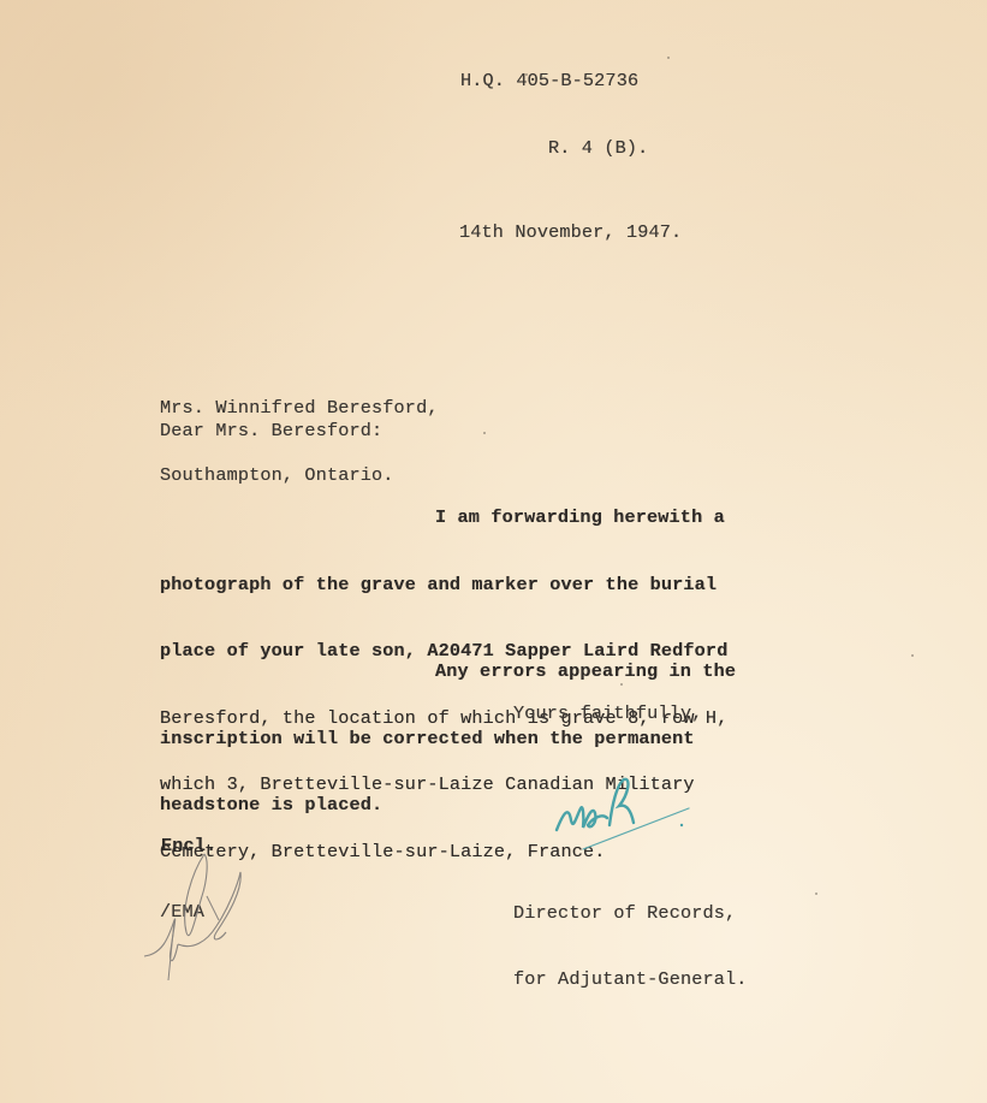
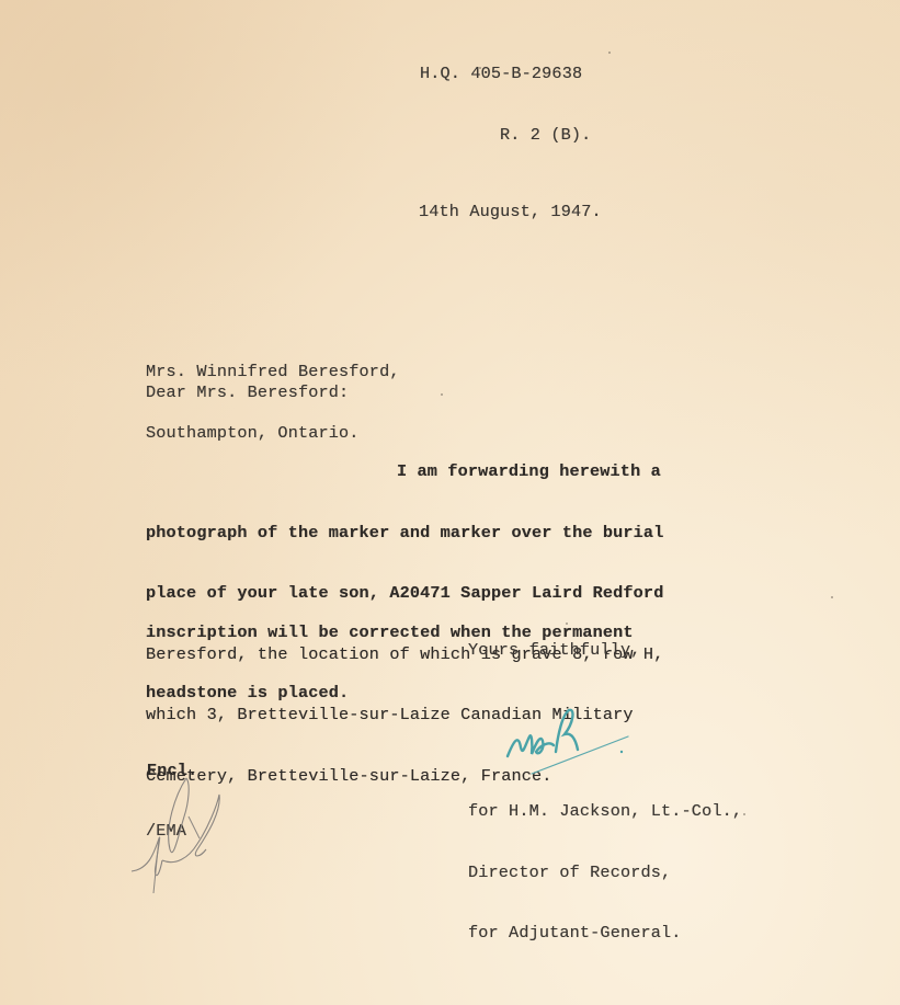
- H.Q. 405-B-52736
+ H.Q. 405-B-29638
- R. 4 (B).
+ R. 2 (B).
- 14th November, 1947.
+ 14th August, 1947.
  Mrs. Winnifred Beresford,
  Southampton, Ontario.
  Dear Mrs. Beresford:
  I am forwarding herewith a
- photograph of the grave and marker over the burial
+ photograph of the marker and marker over the burial
  place of your late son, A20471 Sapper Laird Redford
  Beresford, the location of which is grave 8, row H,
  which 3, Bretteville-sur-Laize Canadian Military
  Cemetery, Bretteville-sur-Laize, France.
- Any errors appearing in the
  inscription will be corrected when the permanent
  headstone is placed.
  Yours faithfully,
+ for H.M. Jackson, Lt.-Col.,
  Director of Records,
  for Adjutant-General.
  Encl.
  /EMA
